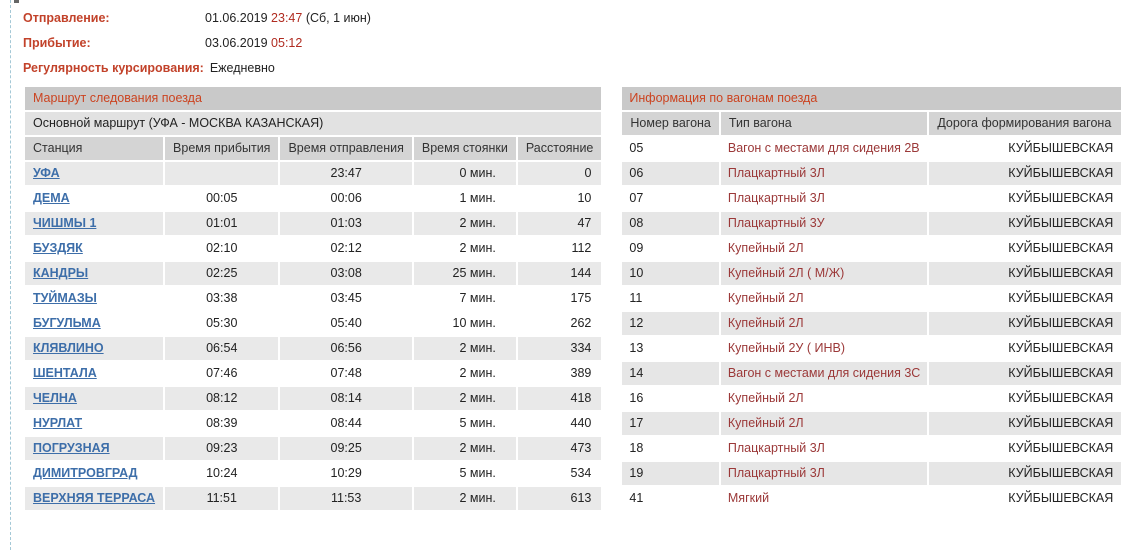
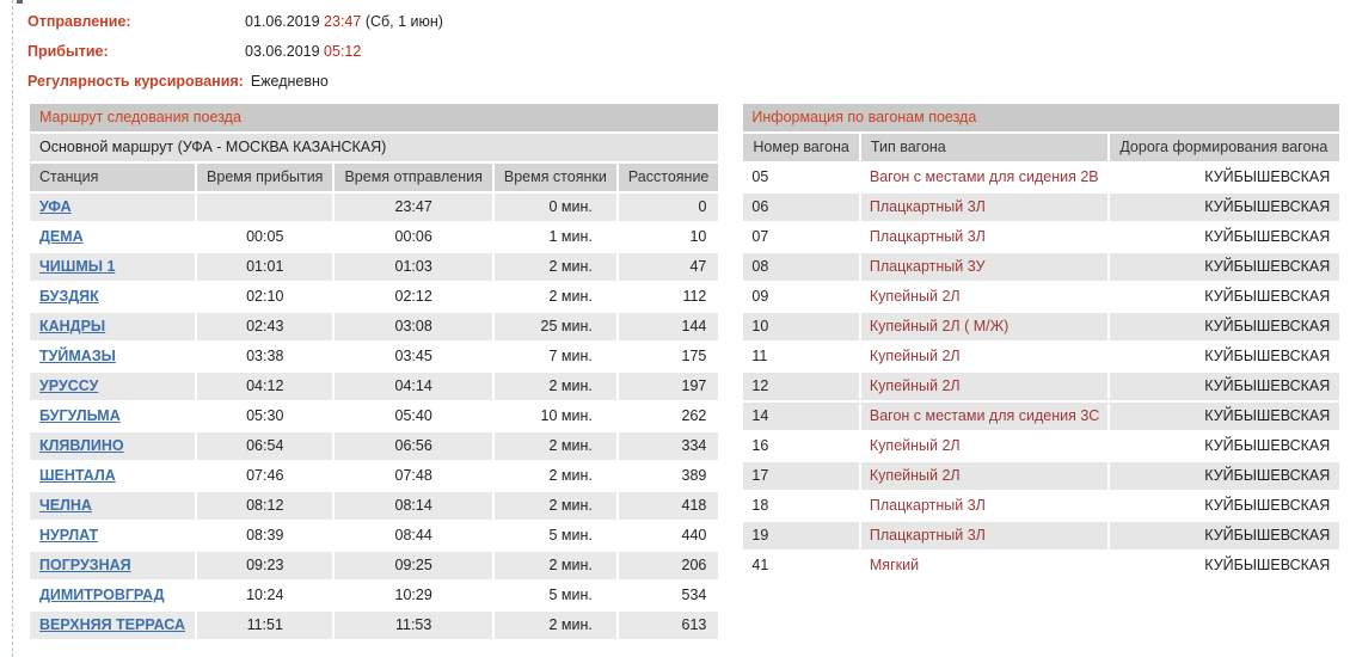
  Отправление:
  01.06.2019 23:47 (Сб, 1 июн)
  Прибытие:
  03.06.2019 05:12
  Регулярность курсирования:
  Ежедневно
  Маршрут следования поезда
  Основной маршрут (УФА - МОСКВА КАЗАНСКАЯ)
  Станция	Время прибытия	Время отправления	Время стоянки	Расстояние
  УФА		23:47	0 мин.	0
  ДЕМА	00:05	00:06	1 мин.	10
  ЧИШМЫ 1	01:01	01:03	2 мин.	47
  БУЗДЯК	02:10	02:12	2 мин.	112
- КАНДРЫ	02:25	03:08	25 мин.	144
+ КАНДРЫ	02:43	03:08	25 мин.	144
  ТУЙМАЗЫ	03:38	03:45	7 мин.	175
+ УРУССУ	04:12	04:14	2 мин.	197
  БУГУЛЬМА	05:30	05:40	10 мин.	262
  КЛЯВЛИНО	06:54	06:56	2 мин.	334
  ШЕНТАЛА	07:46	07:48	2 мин.	389
  ЧЕЛНА	08:12	08:14	2 мин.	418
  НУРЛАТ	08:39	08:44	5 мин.	440
- ПОГРУЗНАЯ	09:23	09:25	2 мин.	473
+ ПОГРУЗНАЯ	09:23	09:25	2 мин.	206
  ДИМИТРОВГРАД	10:24	10:29	5 мин.	534
  ВЕРХНЯЯ ТЕРРАСА	11:51	11:53	2 мин.	613
  Информация по вагонам поезда
  Номер вагона	Тип вагона	Дорога формирования вагона
  05	Вагон с местами для сидения 2В	КУЙБЫШЕВСКАЯ
  06	Плацкартный 3Л	КУЙБЫШЕВСКАЯ
  07	Плацкартный 3Л	КУЙБЫШЕВСКАЯ
  08	Плацкартный 3У	КУЙБЫШЕВСКАЯ
  09	Купейный 2Л	КУЙБЫШЕВСКАЯ
  10	Купейный 2Л ( М/Ж)	КУЙБЫШЕВСКАЯ
  11	Купейный 2Л	КУЙБЫШЕВСКАЯ
  12	Купейный 2Л	КУЙБЫШЕВСКАЯ
- 13	Купейный 2У ( ИНВ)	КУЙБЫШЕВСКАЯ
  14	Вагон с местами для сидения 3С	КУЙБЫШЕВСКАЯ
  16	Купейный 2Л	КУЙБЫШЕВСКАЯ
  17	Купейный 2Л	КУЙБЫШЕВСКАЯ
  18	Плацкартный 3Л	КУЙБЫШЕВСКАЯ
  19	Плацкартный 3Л	КУЙБЫШЕВСКАЯ
  41	Мягкий	КУЙБЫШЕВСКАЯ
